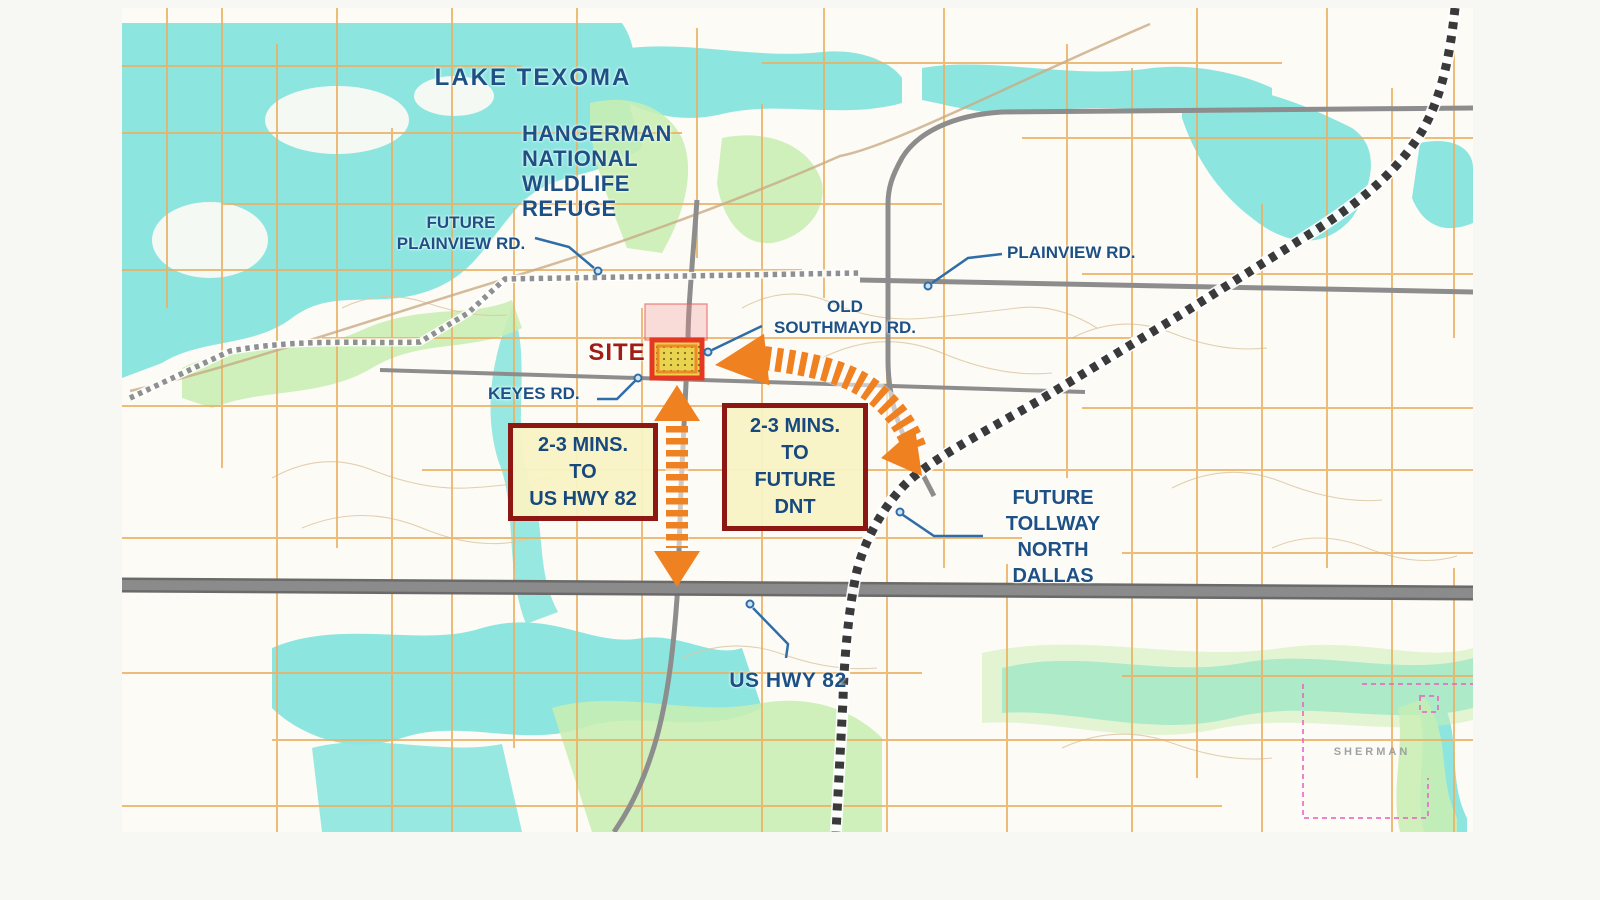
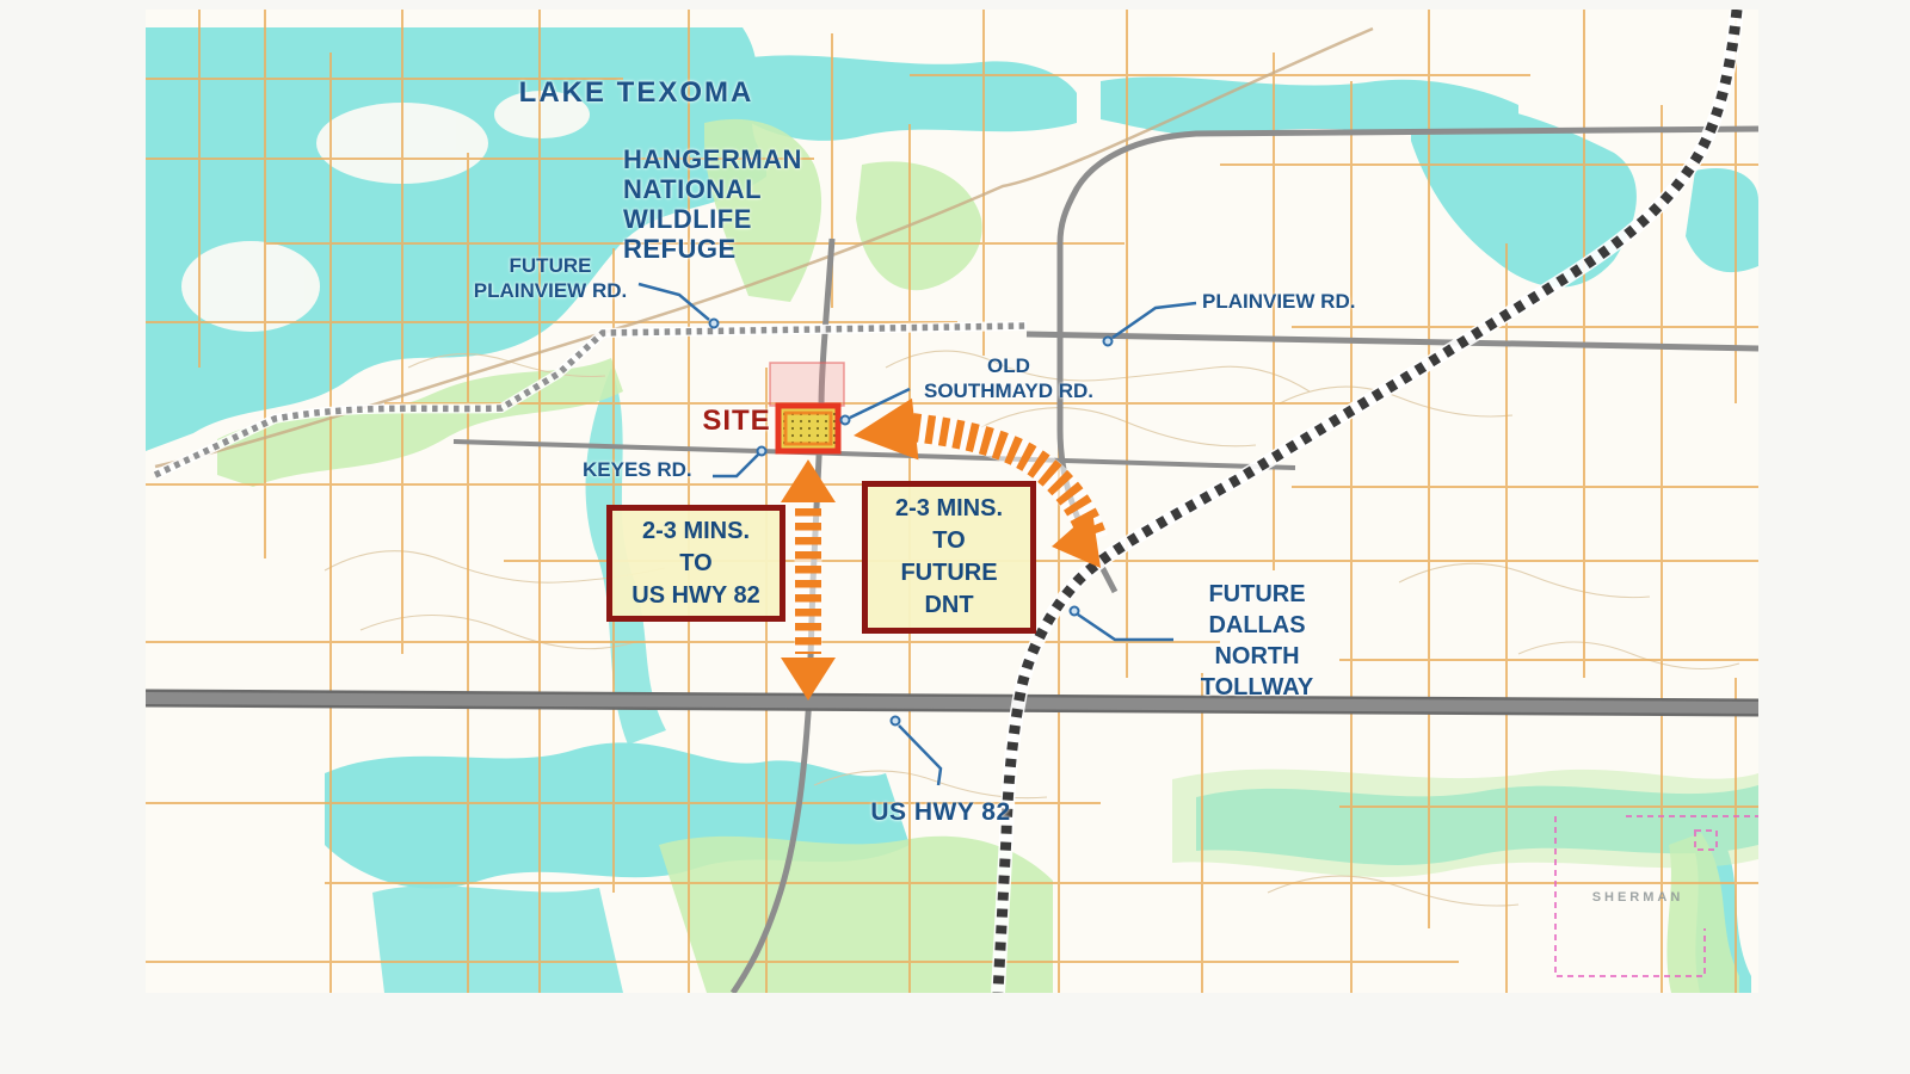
  LAKE TEXOMA
  HANGERMAN
  NATIONAL
  WILDLIFE
  REFUGE
  FUTURE
  PLAINVIEW RD.
  PLAINVIEW RD.
  OLD
  SOUTHMAYD RD.
  KEYES RD.
  SITE
  US HWY 82
  FUTURE
- TOLLWAY
+ DALLAS
  NORTH
- DALLAS
+ TOLLWAY
  SHERMAN
  2-3 MINS.
  TO
  US HWY 82
  2-3 MINS.
  TO
  FUTURE
  DNT
